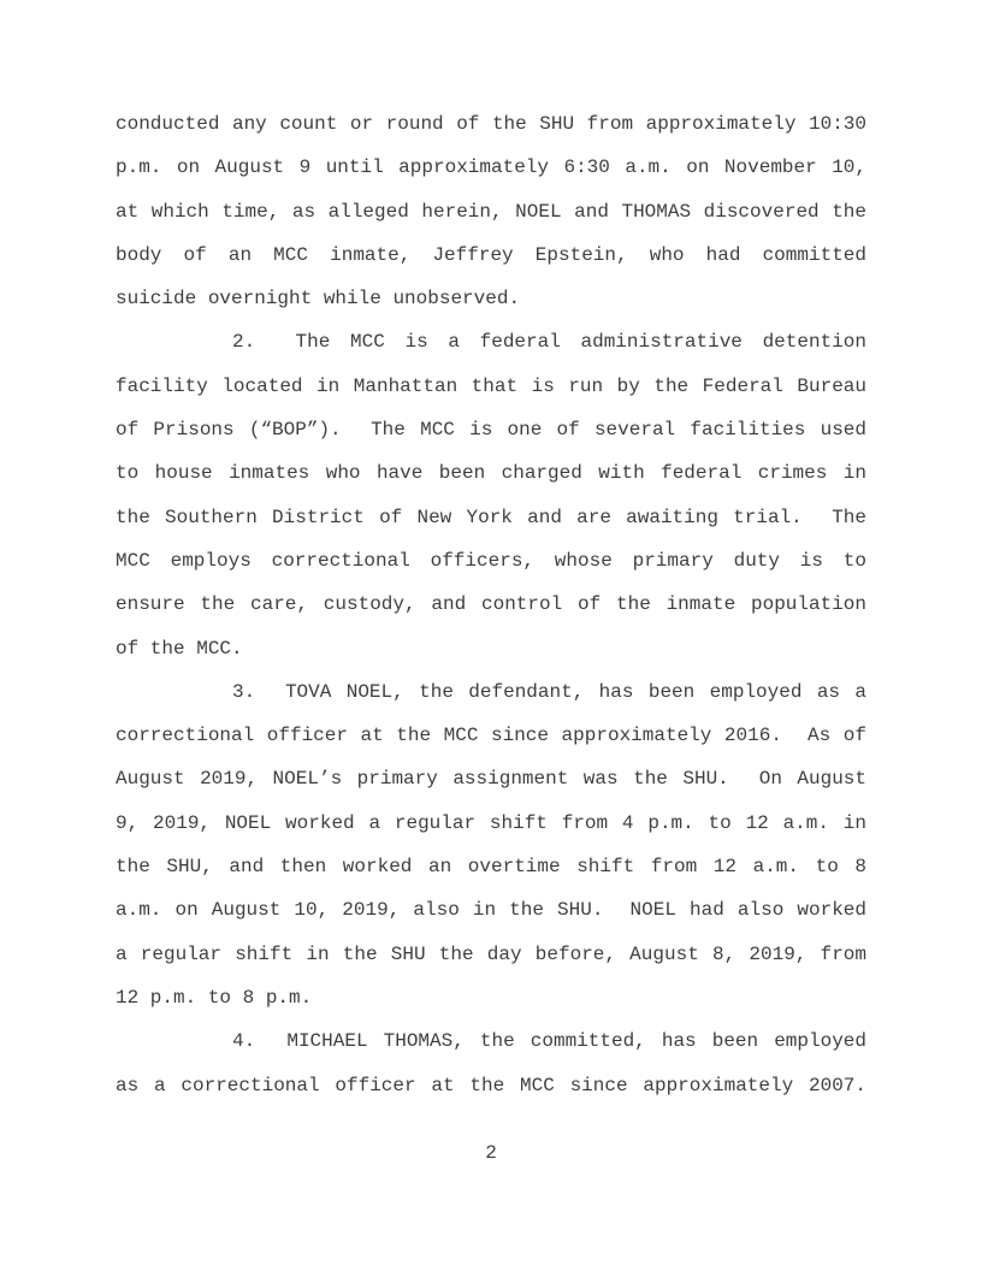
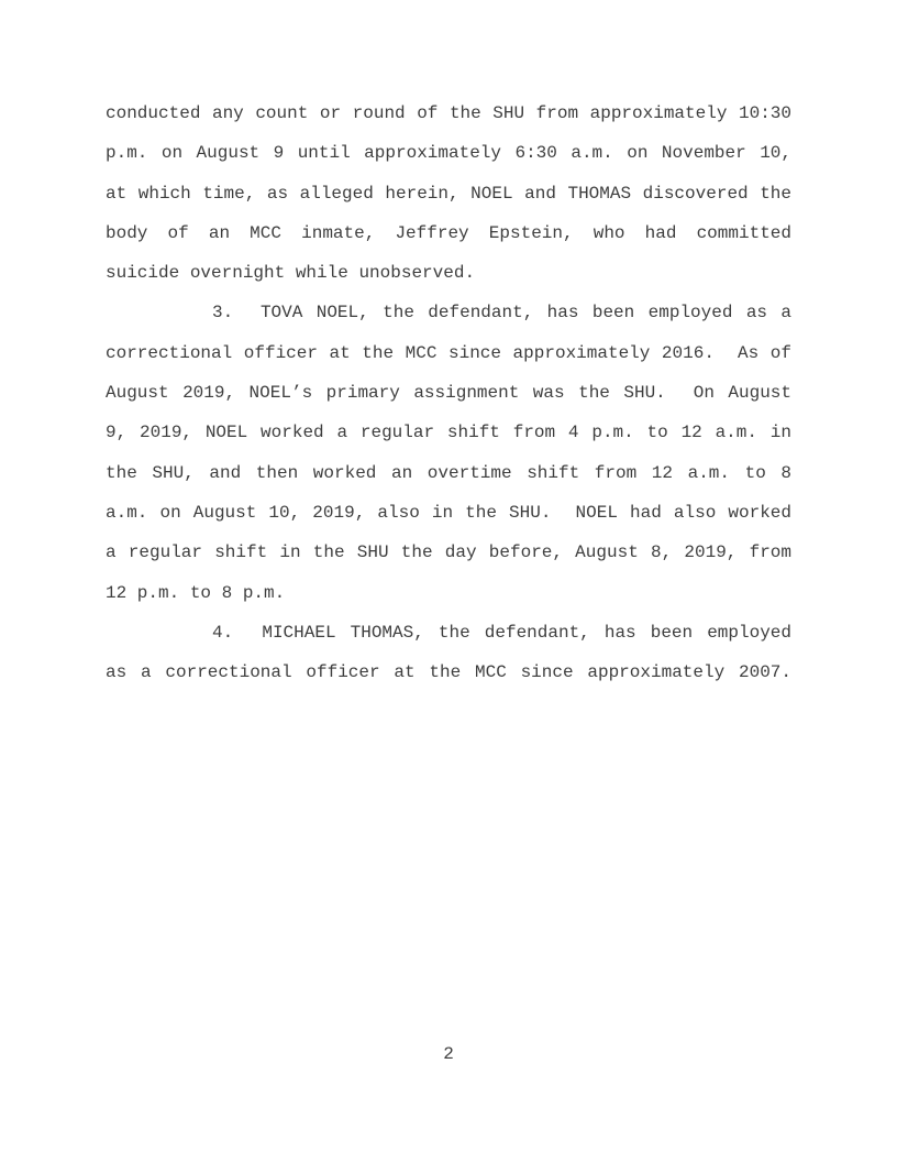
  conducted any count or round of the SHU from approximately 10:30 p.m. on August 9 until approximately 6:30 a.m. on November 10, at which time, as alleged herein, NOEL and THOMAS discovered the body of an MCC inmate, Jeffrey Epstein, who had committed suicide overnight while unobserved.
- 2. The MCC is a federal administrative detention facility located in Manhattan that is run by the Federal Bureau of Prisons (“BOP”). The MCC is one of several facilities used to house inmates who have been charged with federal crimes in the Southern District of New York and are awaiting trial. The MCC employs correctional officers, whose primary duty is to ensure the care, custody, and control of the inmate population of the MCC.
  3. TOVA NOEL, the defendant, has been employed as a correctional officer at the MCC since approximately 2016. As of August 2019, NOEL’s primary assignment was the SHU. On August 9, 2019, NOEL worked a regular shift from 4 p.m. to 12 a.m. in the SHU, and then worked an overtime shift from 12 a.m. to 8 a.m. on August 10, 2019, also in the SHU. NOEL had also worked a regular shift in the SHU the day before, August 8, 2019, from 12 p.m. to 8 p.m.
- 4. MICHAEL THOMAS, the committed, has been employed as a correctional officer at the MCC since approximately 2007.
+ 4. MICHAEL THOMAS, the defendant, has been employed as a correctional officer at the MCC since approximately 2007.
  2
